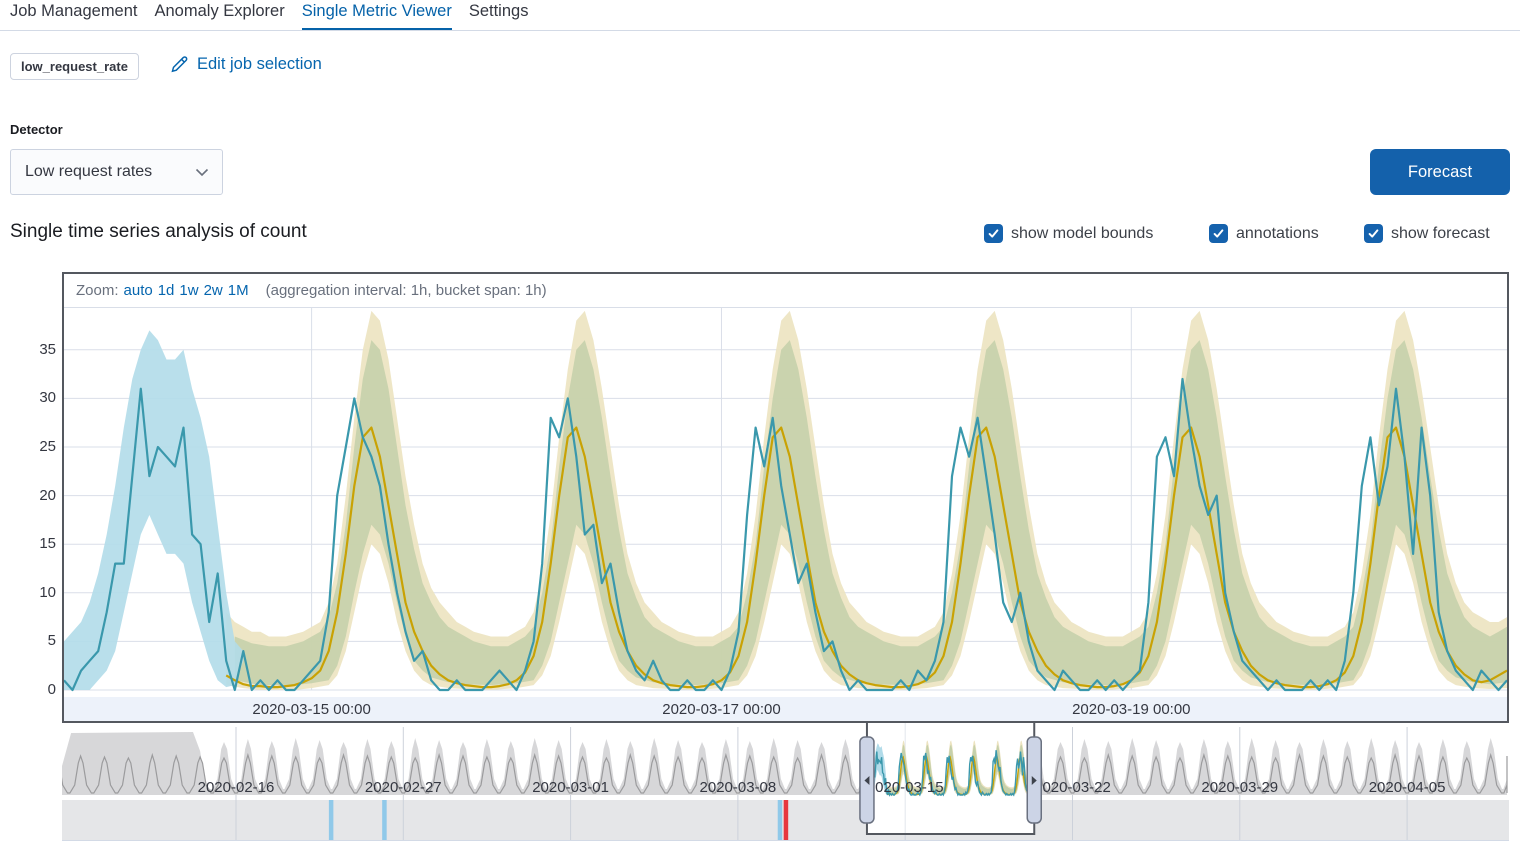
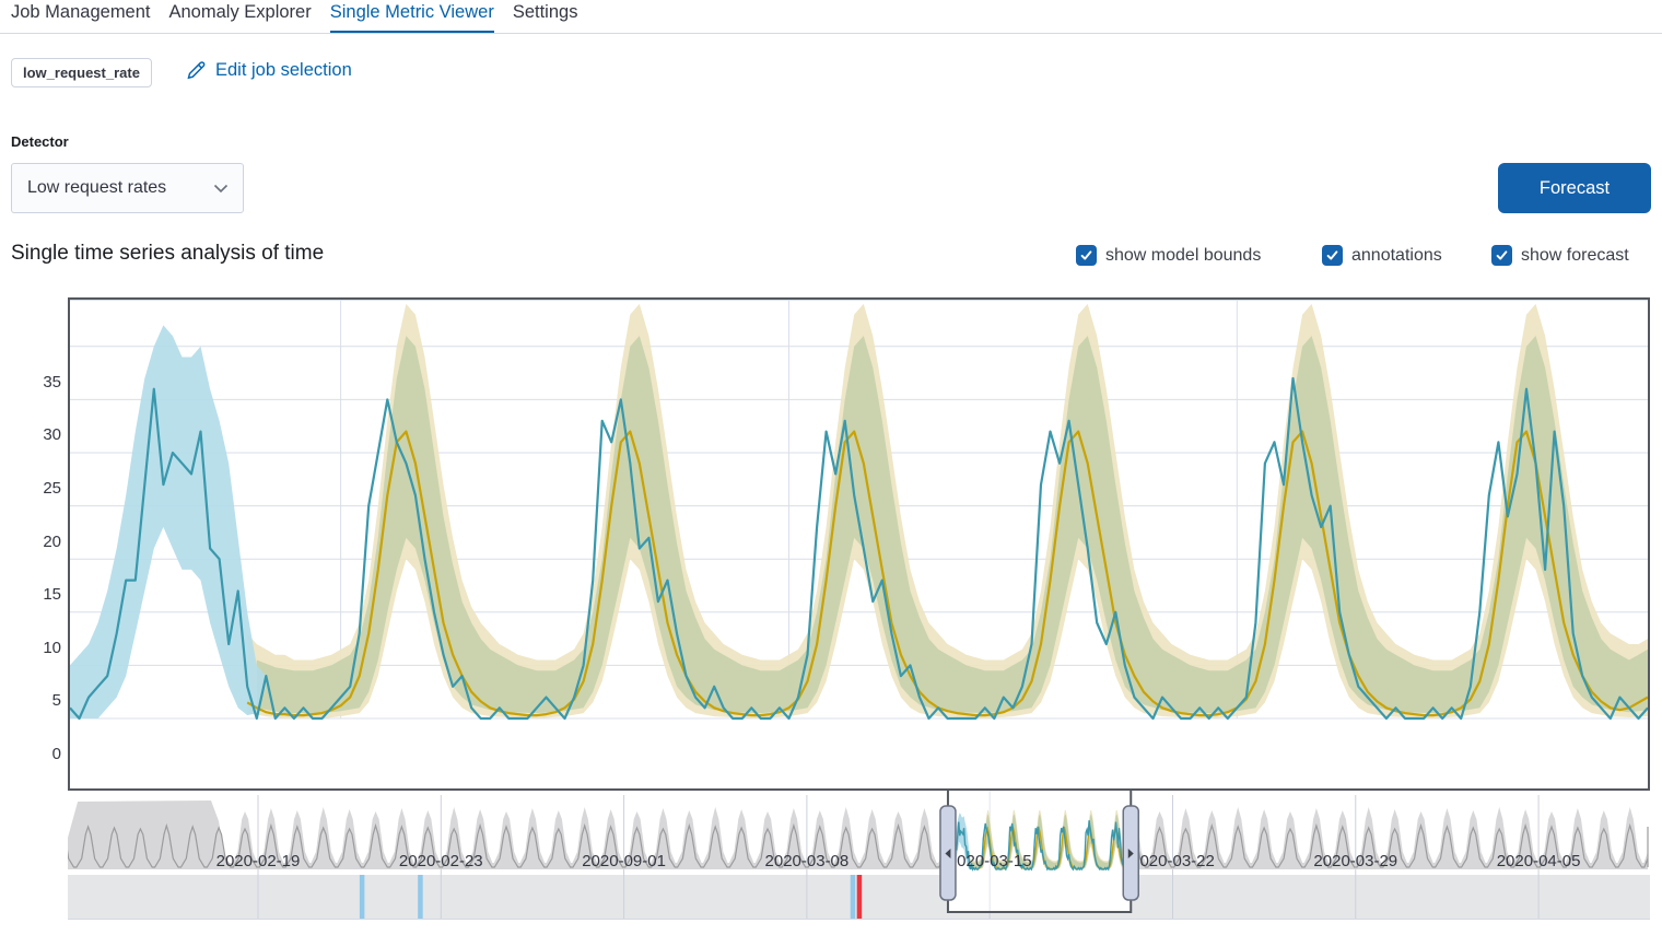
  Job Management
  Anomaly Explorer
  Single Metric Viewer
  Settings
  low_request_rate
  Edit job selection
  Detector
  Low request rates
  Forecast
- Single time series analysis of count
+ Single time series analysis of time
  show model bounds
  annotations
  show forecast
  0
  5
  10
  15
  20
  25
  30
  35
- Zoom:
- auto
- 1d
- 1w
- 2w
- 1M
- (aggregation interval: 1h, bucket span: 1h)
- 2020-03-15 00:00
- 2020-03-17 00:00
- 2020-03-19 00:00
- 2020-02-16
+ 2020-02-19
- 2020-02-27
+ 2020-02-23
- 2020-03-01
+ 2020-09-01
  2020-03-08
  020-03-15
  020-03-22
  2020-03-29
  2020-04-05
